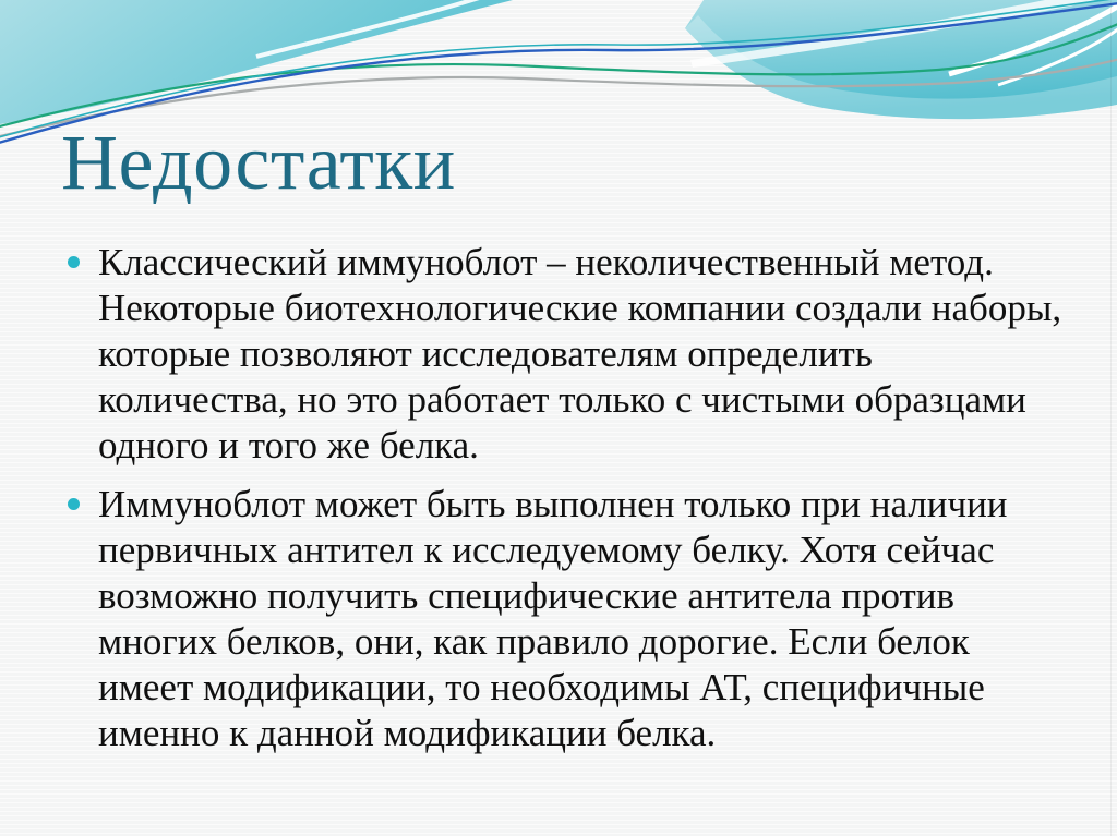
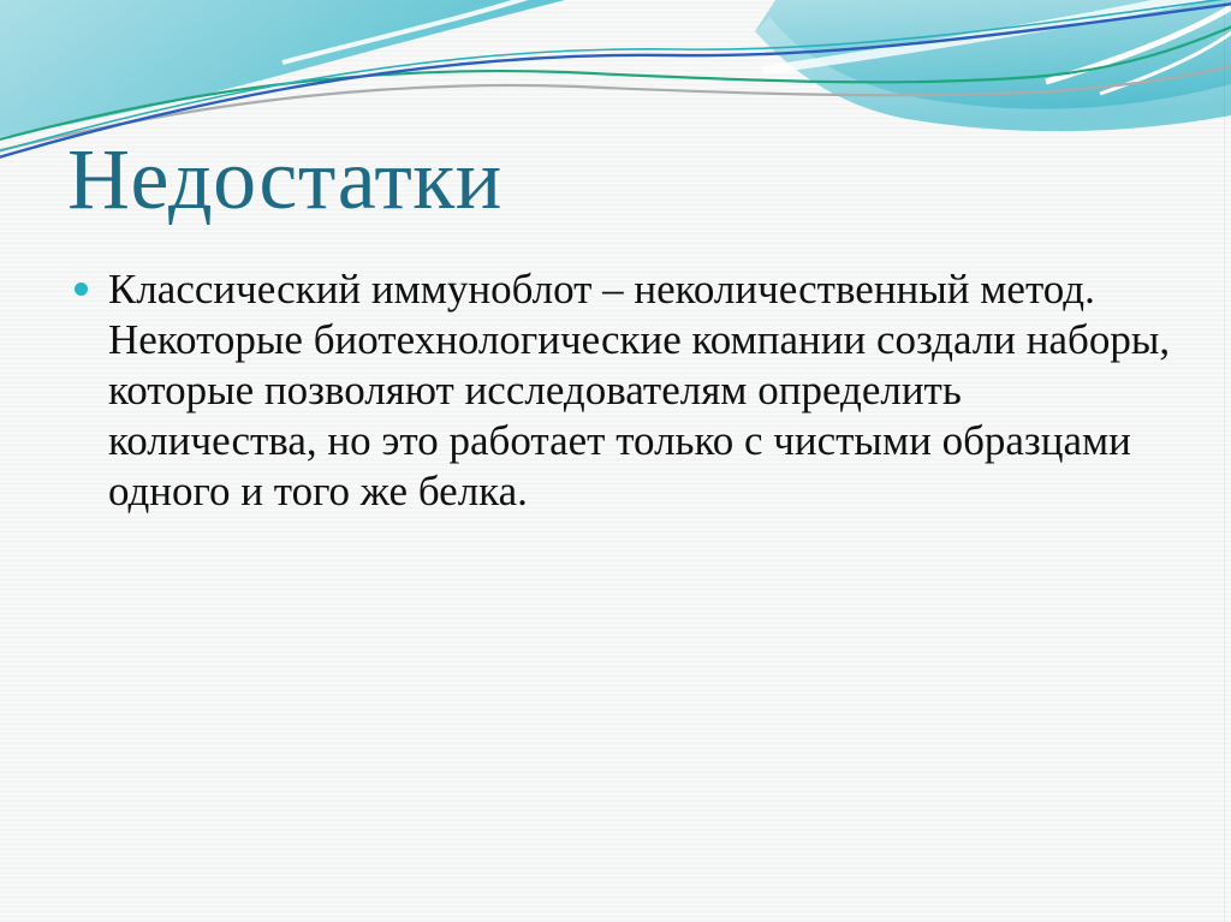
  Недостатки
  Классический иммуноблот – неколичественный метод.
  Некоторые биотехнологические компании создали наборы,
  которые позволяют исследователям определить
  количества, но это работает только с чистыми образцами
  одного и того же белка.
- Иммуноблот может быть выполнен только при наличии
- первичных антител к исследуемому белку. Хотя сейчас
- возможно получить специфические антитела против
- многих белков, они, как правило дорогие. Если белок
- имеет модификации, то необходимы АТ, специфичные
- именно к данной модификации белка.
